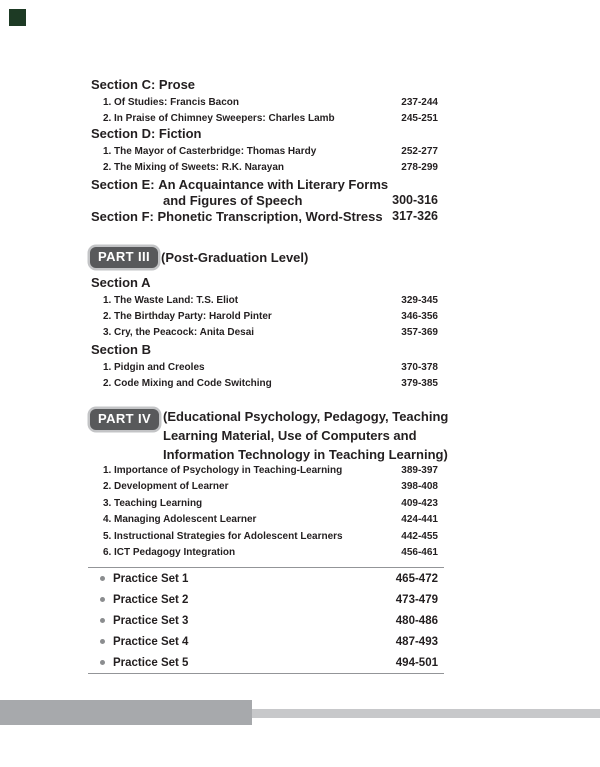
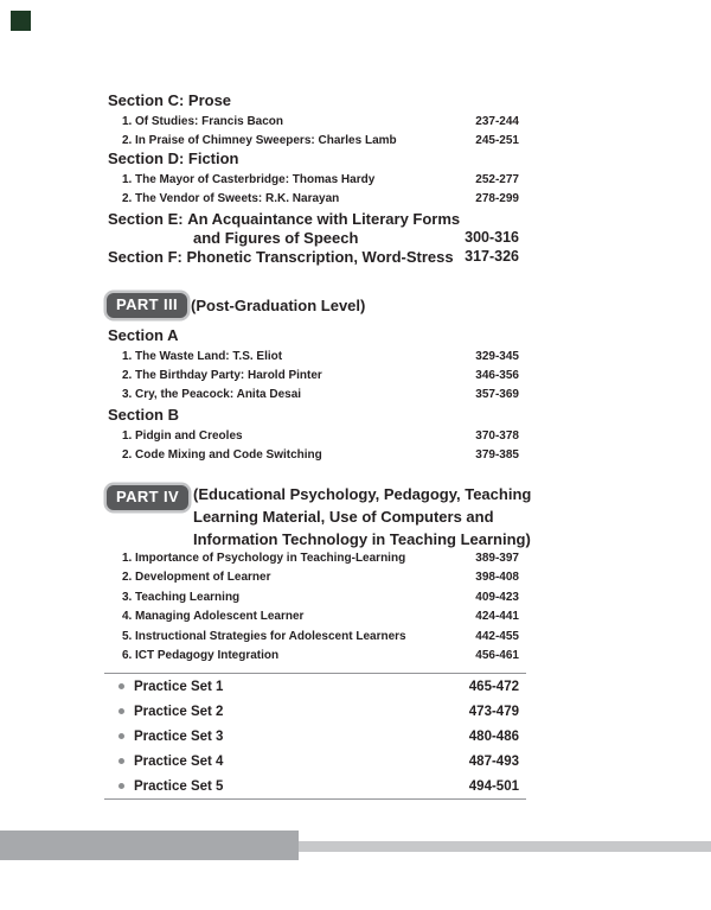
  Section C: Prose
  1.
  Of Studies: Francis Bacon
  237-244
  2.
  In Praise of Chimney Sweepers: Charles Lamb
  245-251
  Section D: Fiction
  1.
  The Mayor of Casterbridge: Thomas Hardy
  252-277
  2.
- The Mixing of Sweets: R.K. Narayan
+ The Vendor of Sweets: R.K. Narayan
  278-299
  Section E: An Acquaintance with Literary Forms
  and Figures of Speech
  300-316
  Section F: Phonetic Transcription, Word-Stress
  317-326
  PART III
  (Post-Graduation Level)
  Section A
  1.
  The Waste Land: T.S. Eliot
  329-345
  2.
  The Birthday Party: Harold Pinter
  346-356
  3.
  Cry, the Peacock: Anita Desai
  357-369
  Section B
  1.
  Pidgin and Creoles
  370-378
  2.
  Code Mixing and Code Switching
  379-385
  PART IV
  (Educational Psychology, Pedagogy, Teaching
  Learning Material, Use of Computers and
  Information Technology in Teaching Learning)
  1.
  Importance of Psychology in Teaching-Learning
  389-397
  2.
  Development of Learner
  398-408
  3.
  Teaching Learning
  409-423
  4.
  Managing Adolescent Learner
  424-441
  5.
  Instructional Strategies for Adolescent Learners
  442-455
  6.
  ICT Pedagogy Integration
  456-461
  Practice Set 1
  465-472
  Practice Set 2
  473-479
  Practice Set 3
  480-486
  Practice Set 4
  487-493
  Practice Set 5
  494-501
